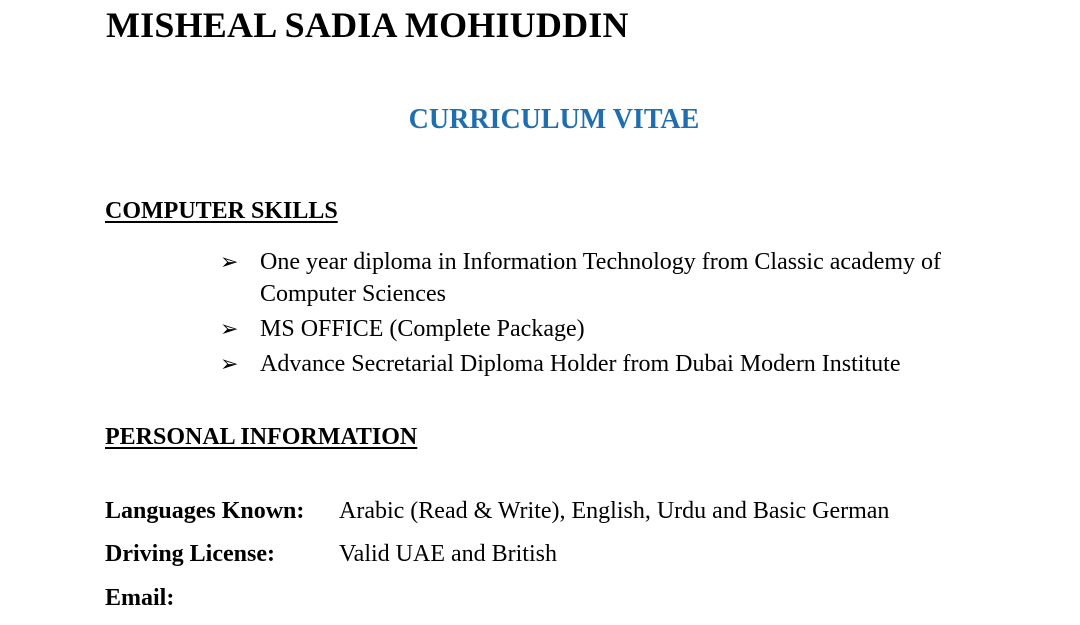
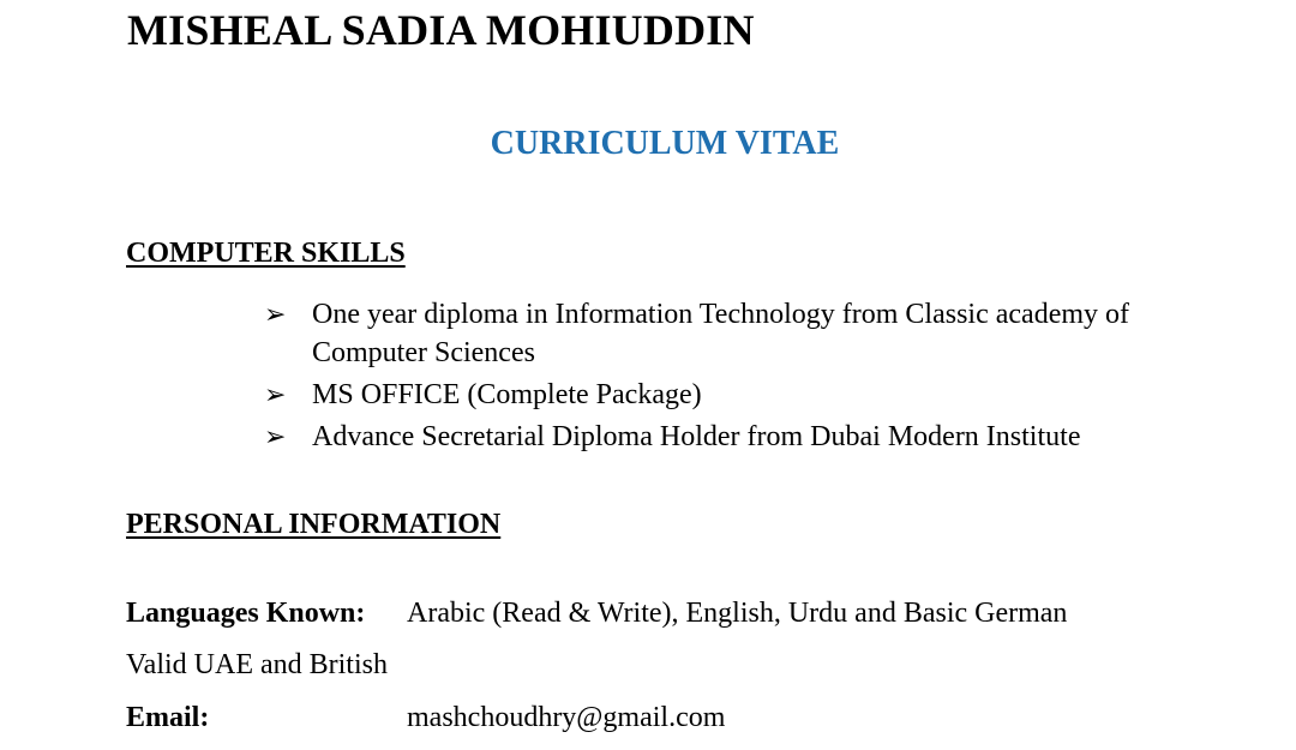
  MISHEAL SADIA MOHIUDDIN
  CURRICULUM VITAE
  COMPUTER SKILLS
  ➢
  One year diploma in Information Technology from Classic academy of Computer Sciences
  ➢
  MS OFFICE (Complete Package)
  ➢
  Advance Secretarial Diploma Holder from Dubai Modern Institute
  PERSONAL INFORMATION
  Languages Known:
  Arabic (Read & Write), English, Urdu and Basic German
- Driving License:
  Valid UAE and British
  Email:
+ mashchoudhry@gmail.com
